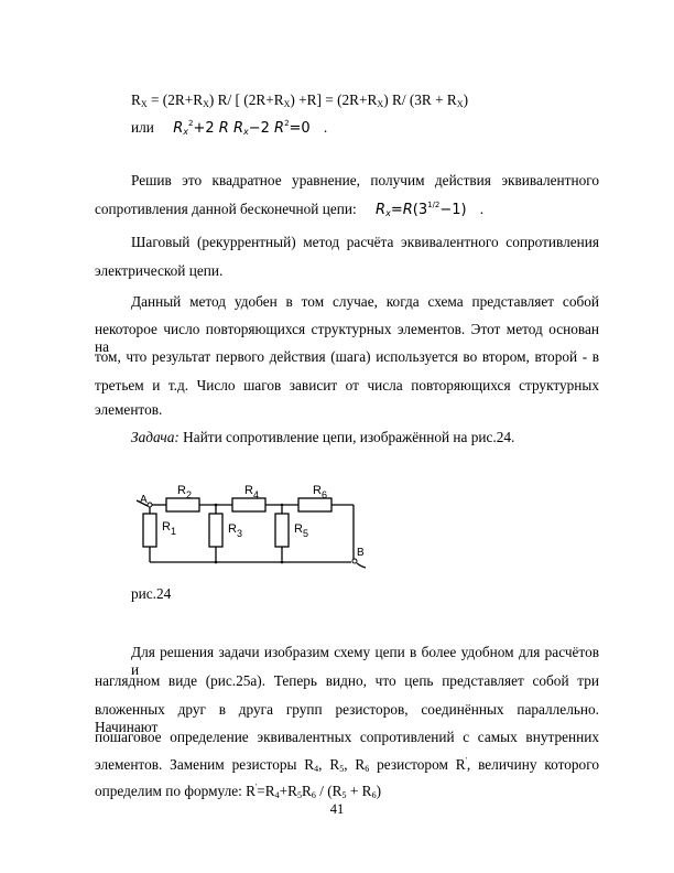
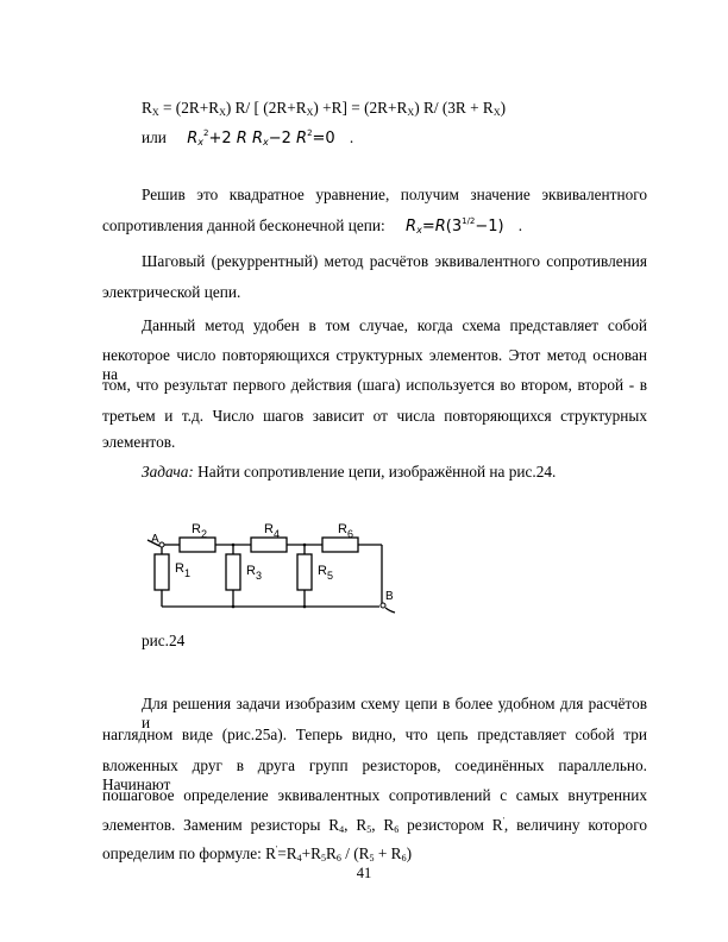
  RX = (2R+RX) R/ [ (2R+RX) +R] = (2R+RX) R/ (3R + RX)
  или Rx2+2 R Rx−2 R2=0 .
- Решив это квадратное уравнение, получим действия эквивалентного
+ Решив это квадратное уравнение, получим значение эквивалентного
  сопротивления данной бесконечной цепи: Rx=R(31/2−1) .
- Шаговый (рекуррентный) метод расчёта эквивалентного сопротивления
+ Шаговый (рекуррентный) метод расчётов эквивалентного сопротивления
  электрической цепи.
  Данный метод удобен в том случае, когда схема представляет собой
  некоторое число повторяющихся структурных элементов. Этот метод основан на
  том, что результат первого действия (шага) используется во втором, второй - в
  третьем и т.д. Число шагов зависит от числа повторяющихся структурных
  элементов.
  Задача: Найти сопротивление цепи, изображённой на рис.24.
  A
  B
  R1
  R2
  R3
  R4
  R5
  R6
  рис.24
  Для решения задачи изобразим схему цепи в более удобном для расчётов и
  наглядном виде (рис.25а). Теперь видно, что цепь представляет собой три
  вложенных друг в друга групп резисторов, соединённых параллельно. Начинают
  пошаговое определение эквивалентных сопротивлений с самых внутренних
  элементов. Заменим резисторы R4, R5, R6 резистором R', величину которого
  определим по формуле: R'=R4+R5R6 / (R5 + R6)
  41
